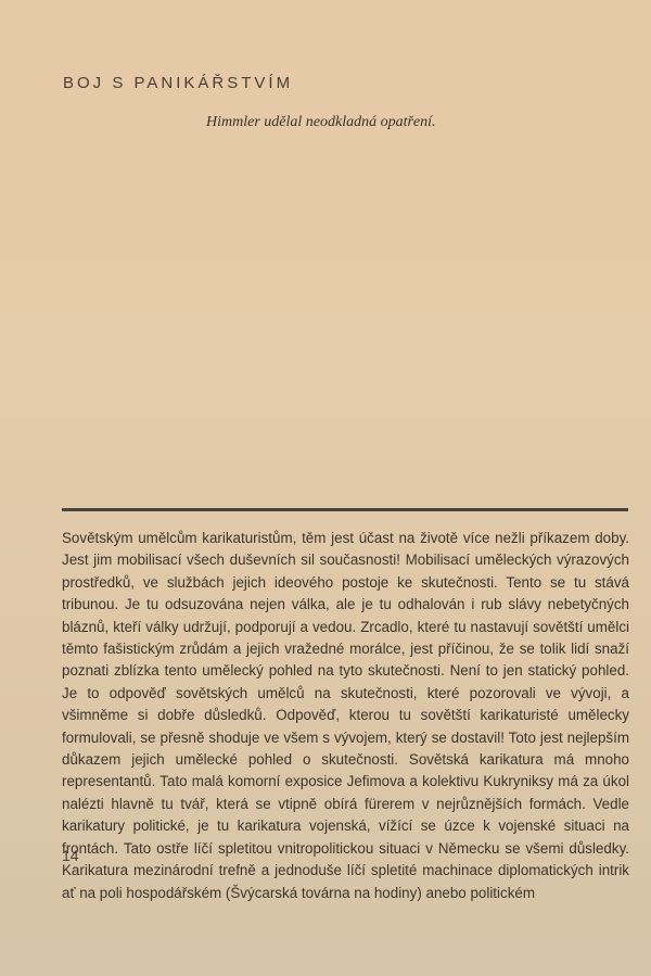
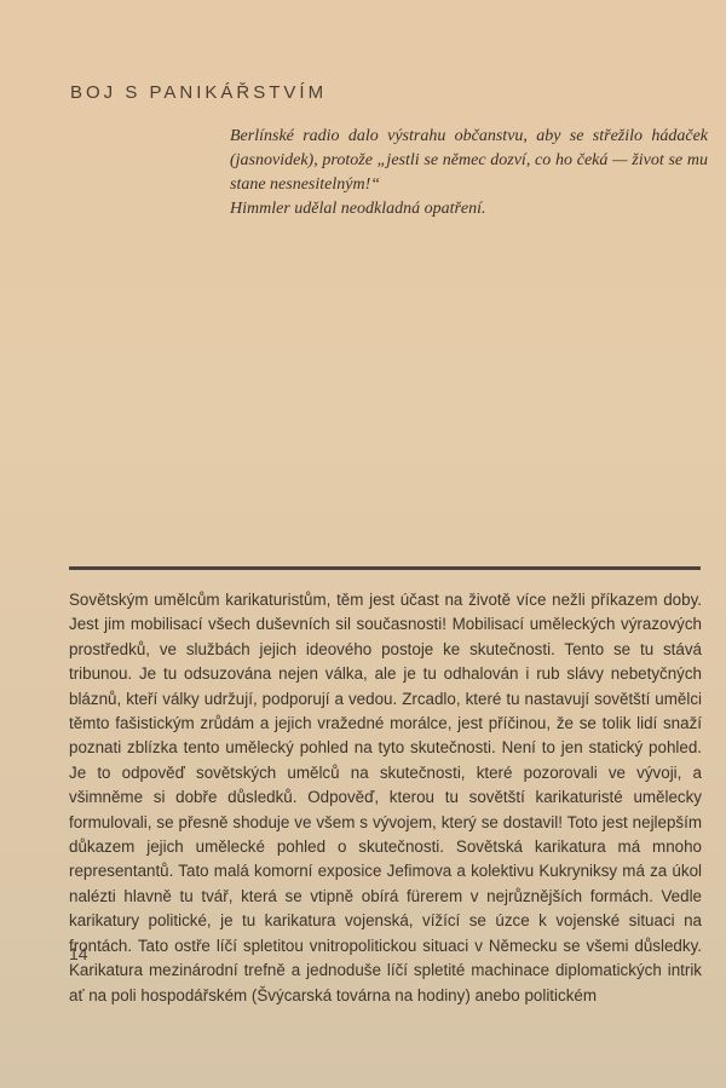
  BOJ S PANIKÁŘSTVÍM
+ Berlínské radio dalo výstrahu občanstvu, aby se střežilo hádaček (jasnovidek), protože „jestli se němec dozví, co ho čeká — život se mu stane nesnesitelným!“
  Himmler udělal neodkladná opatření.
  Sovětským umělcům karikaturistům, těm jest účast na životě více nežli příkazem doby. Jest jim mobilisací všech duševních sil současnosti! Mobilisací uměleckých výrazových prostředků, ve službách jejich ideového postoje ke skutečnosti. Tento se tu stává tribunou. Je tu odsuzována nejen válka, ale je tu odhalován i rub slávy nebetyčných bláznů, kteří války udržují, podporují a vedou. Zrcadlo, které tu nastavují sovětští umělci těmto fašistickým zrůdám a jejich vražedné morálce, jest příčinou, že se tolik lidí snaží poznati zblízka tento umělecký pohled na tyto skutečnosti. Není to jen statický pohled. Je to odpověď sovětských umělců na skutečnosti, které pozorovali ve vývoji, a všimněme si dobře důsledků. Odpověď, kterou tu sovětští karikaturisté umělecky formulovali, se přesně shoduje ve všem s vývojem, který se dostavil! Toto jest nejlepším důkazem jejich umělecké pohled o skutečnosti. Sovětská karikatura má mnoho representantů. Tato malá komorní exposice Jefimova a kolektivu Kukryniksy má za úkol nalézti hlavně tu tvář, která se vtipně obírá fürerem v nejrůznějších formách. Vedle karikatury politické, je tu karikatura vojenská, vížící se úzce k vojenské situaci na frontách. Tato ostře líčí spletitou vnitropolitickou situaci v Německu se všemi důsledky. Karikatura mezinárodní trefně a jednoduše líčí spletité machinace diplomatických intrik ať na poli hospodářském (Švýcarská továrna na hodiny) anebo politickém
  14
